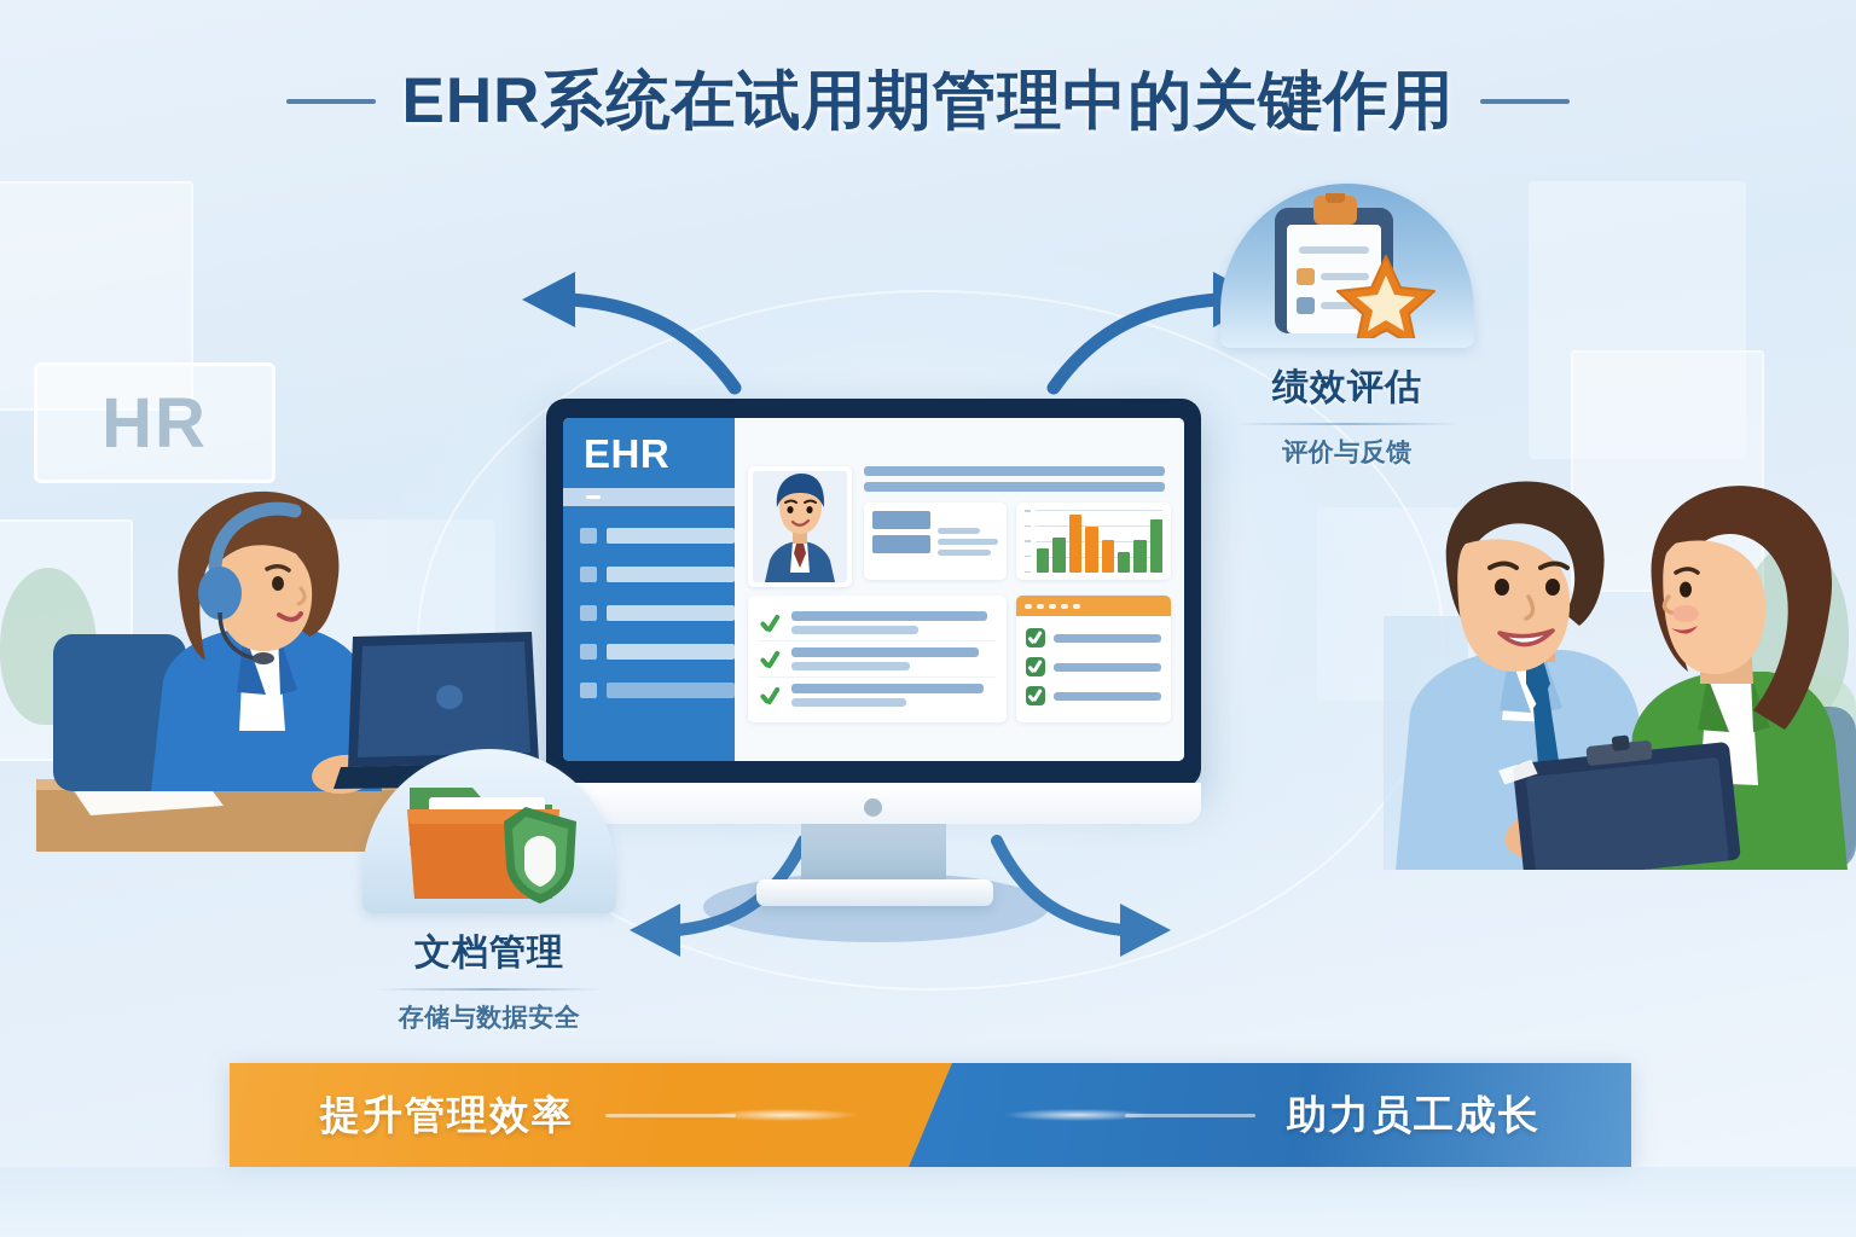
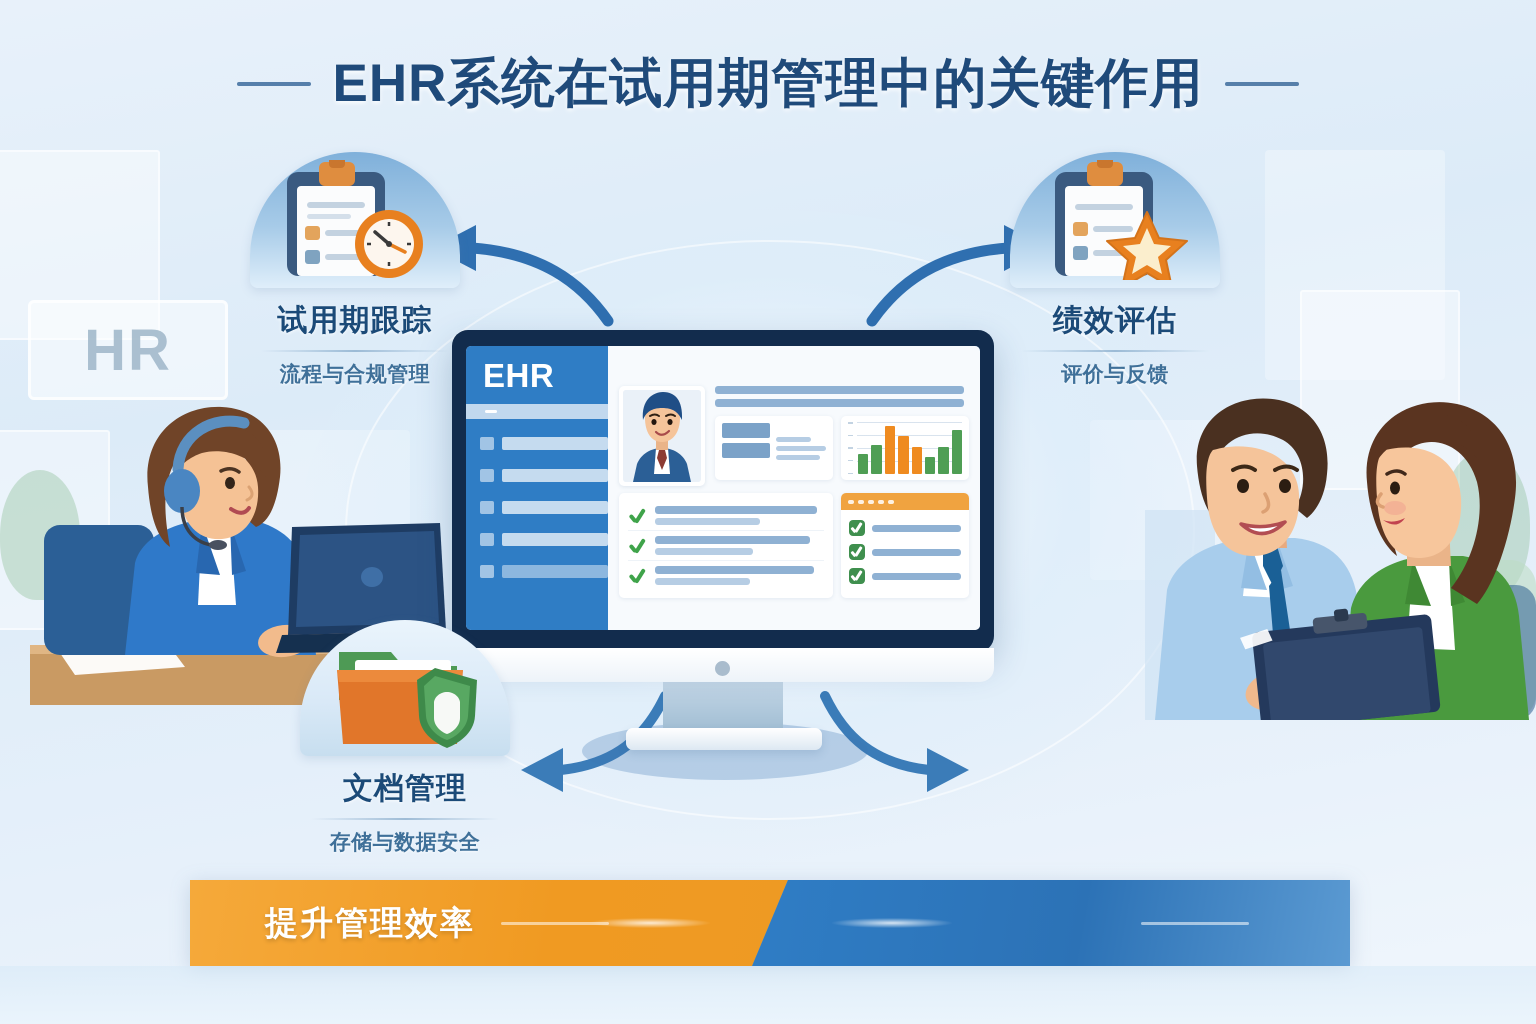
  HR
  EHR系统在试用期管理中的关键作用
  EHR
+ 试用期跟踪
+ 流程与合规管理
  绩效评估
  评价与反馈
  文档管理
  存储与数据安全
  提升管理效率
- 助力员工成长
